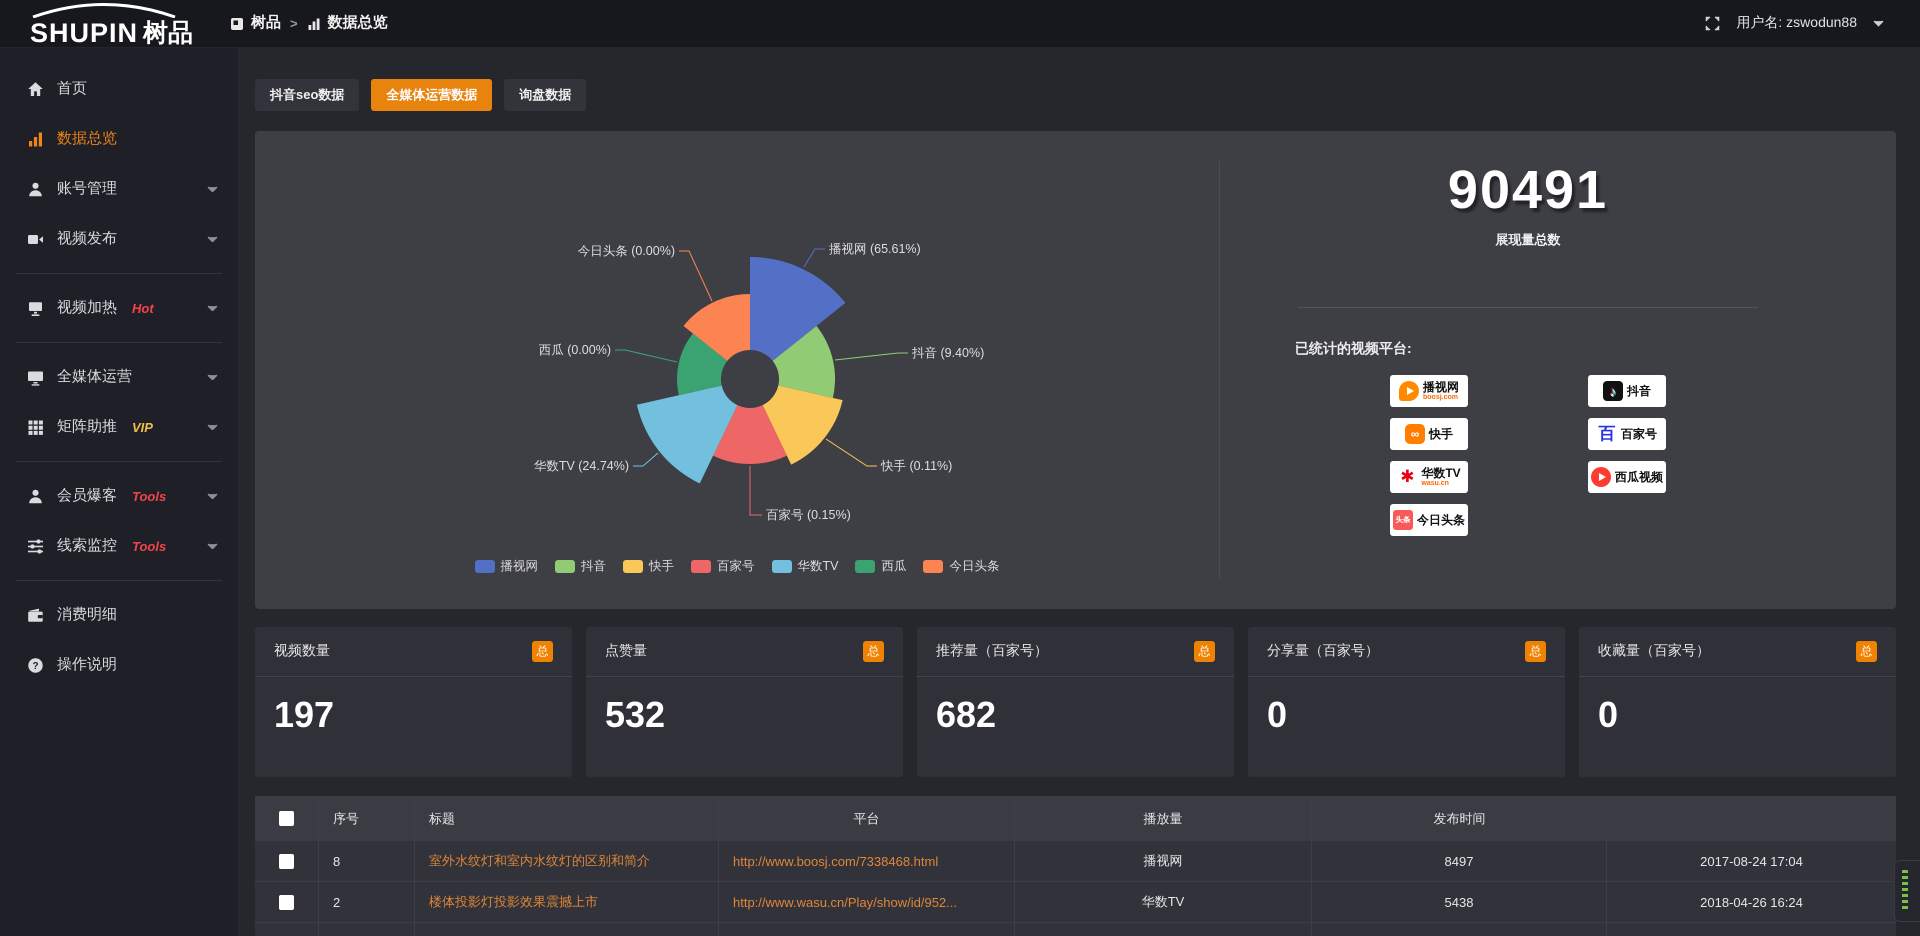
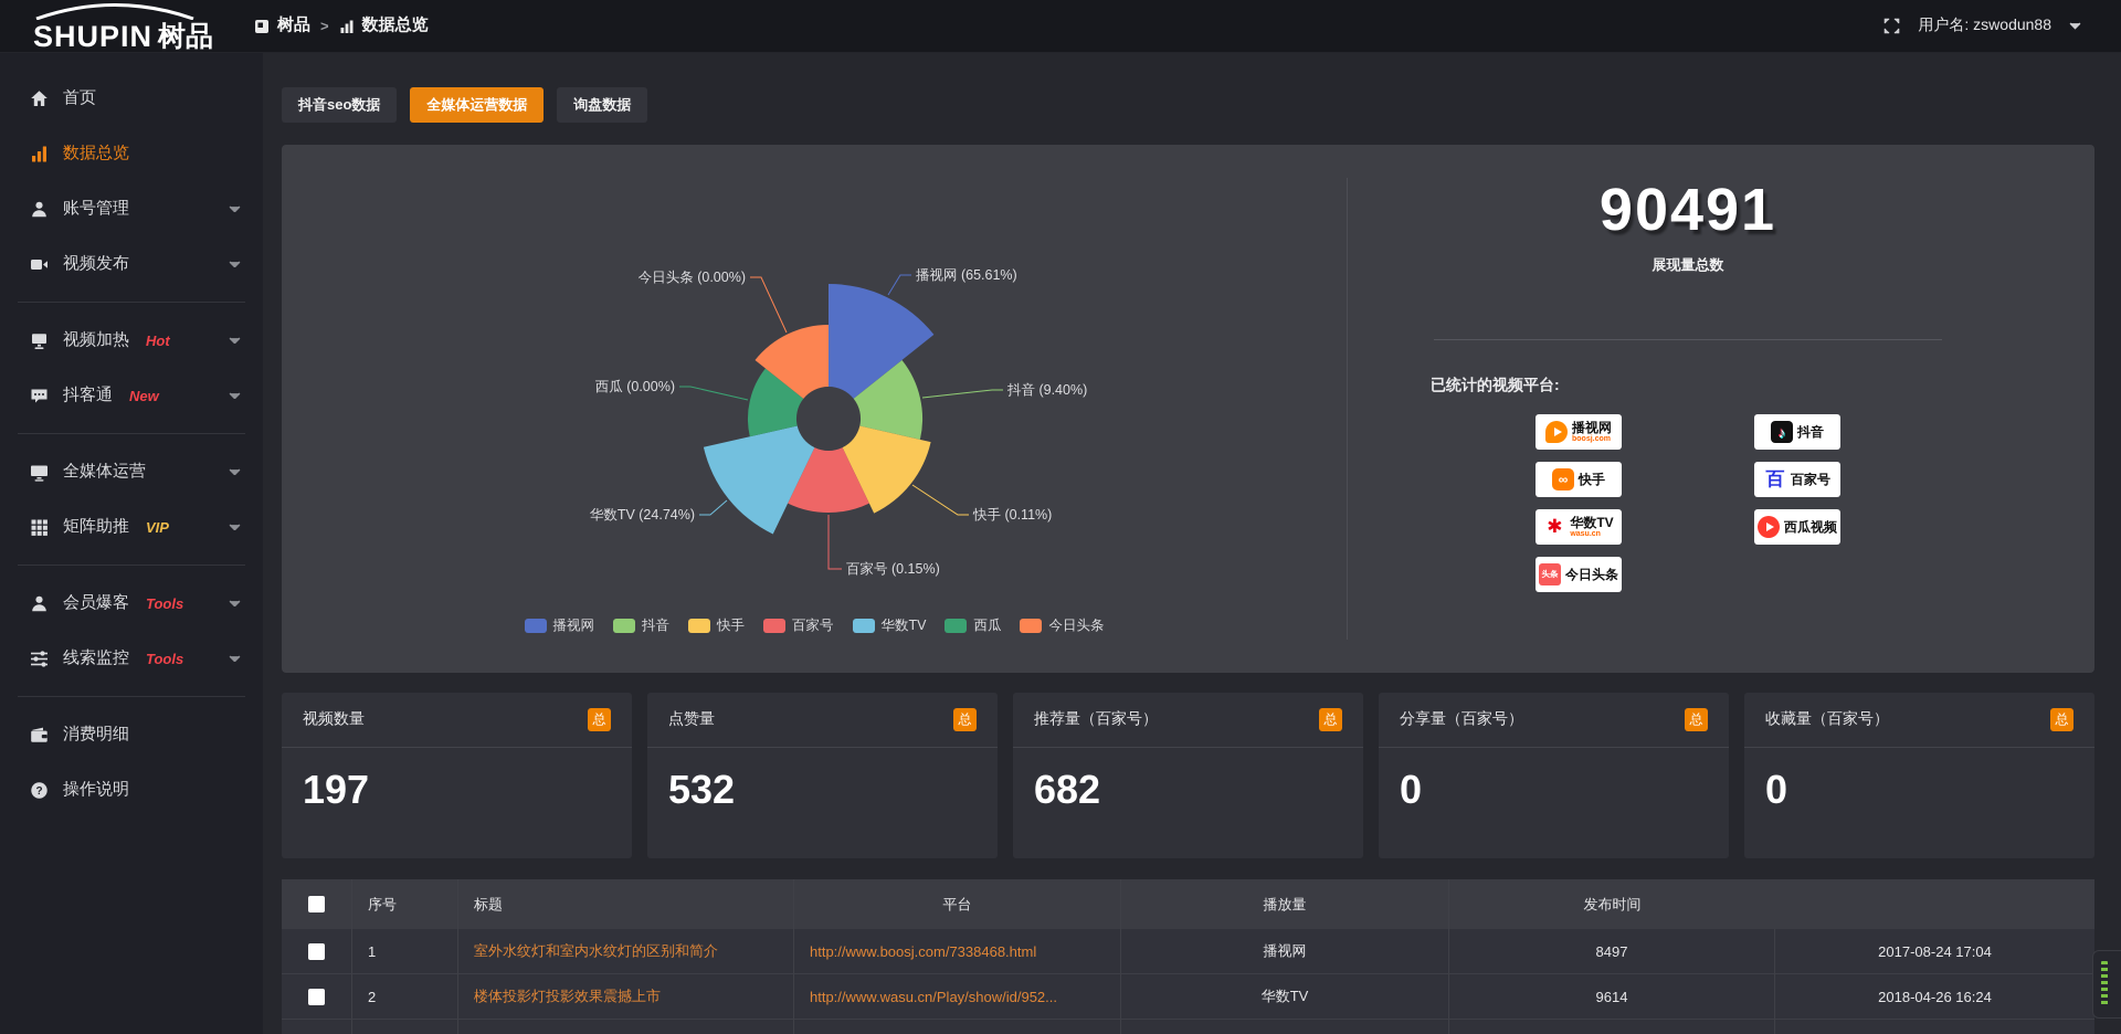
  SHUPIN
  树品
  树品
  >
  数据总览
  用户名: zswodun88
  首页
  数据总览
  账号管理
  视频发布
  视频加热
  Hot
+ 抖客通
+ New
  全媒体运营
  矩阵助推
  VIP
  会员爆客
  Tools
  线索监控
  Tools
  消费明细
  ?
  操作说明
  抖音seo数据
  全媒体运营数据
  询盘数据
  播视网 (65.61%)
  抖音 (9.40%)
  快手 (0.11%)
  百家号 (0.15%)
  华数TV (24.74%)
  西瓜 (0.00%)
  今日头条 (0.00%)
  播视网
  抖音
  快手
  百家号
  华数TV
  西瓜
  今日头条
  90491
  展现量总数
  已统计的视频平台:
  播视网
  ♪
  抖音
  ∞
  快手
  百
  百家号
  ✱
  华数TV
  西瓜视频
  头条
  今日头条
  视频数量
  总
  197
  点赞量
  总
  532
  推荐量（百家号）
  总
  682
  分享量（百家号）
  总
  0
  收藏量（百家号）
  总
  0
  序号
  标题
  平台
  播放量
  发布时间
- 8
+ 1
  室外水纹灯和室内水纹灯的区别和简介
  http://www.boosj.com/7338468.html
  播视网
  8497
  2017-08-24 17:04
  2
  楼体投影灯投影效果震撼上市
  http://www.wasu.cn/Play/show/id/952...
  华数TV
- 5438
+ 9614
  2018-04-26 16:24
